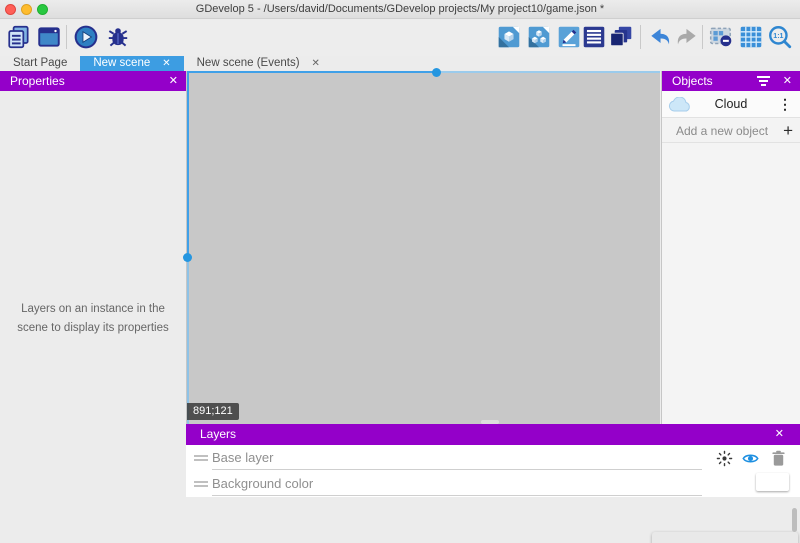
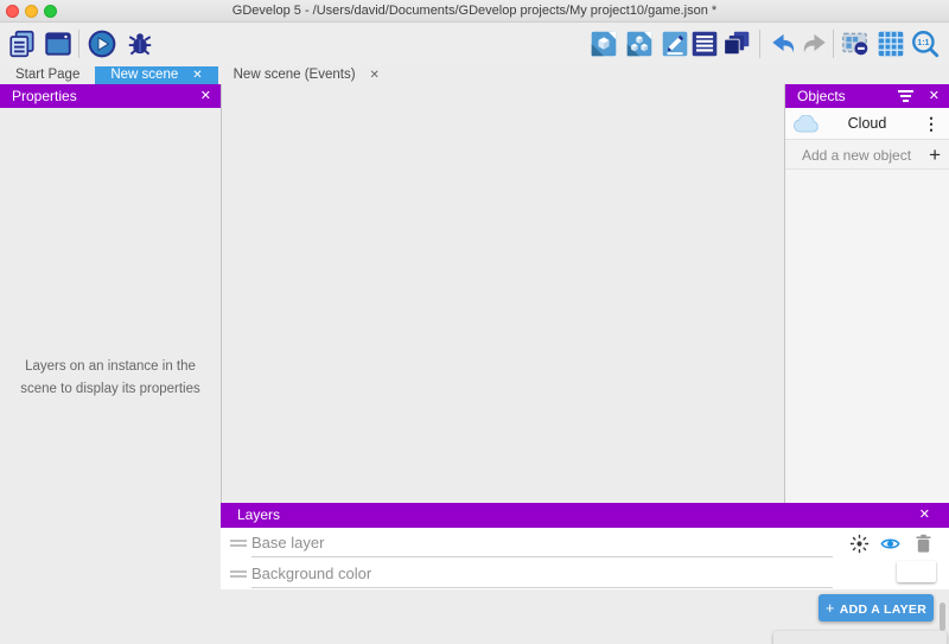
  GDevelop 5 - /Users/david/Documents/GDevelop projects/My project10/game.json *
  Start Page
  New scene
  ✕
  New scene (Events)
  ✕
  Properties
  ✕
  Layers on an instance in the scene to display its properties
- 891;121
  Objects
  ✕
  Cloud
  ⋮
  Add a new object
  +
  Layers
  ✕
  Base layer
  Background color
+ + ADD A LAYER
